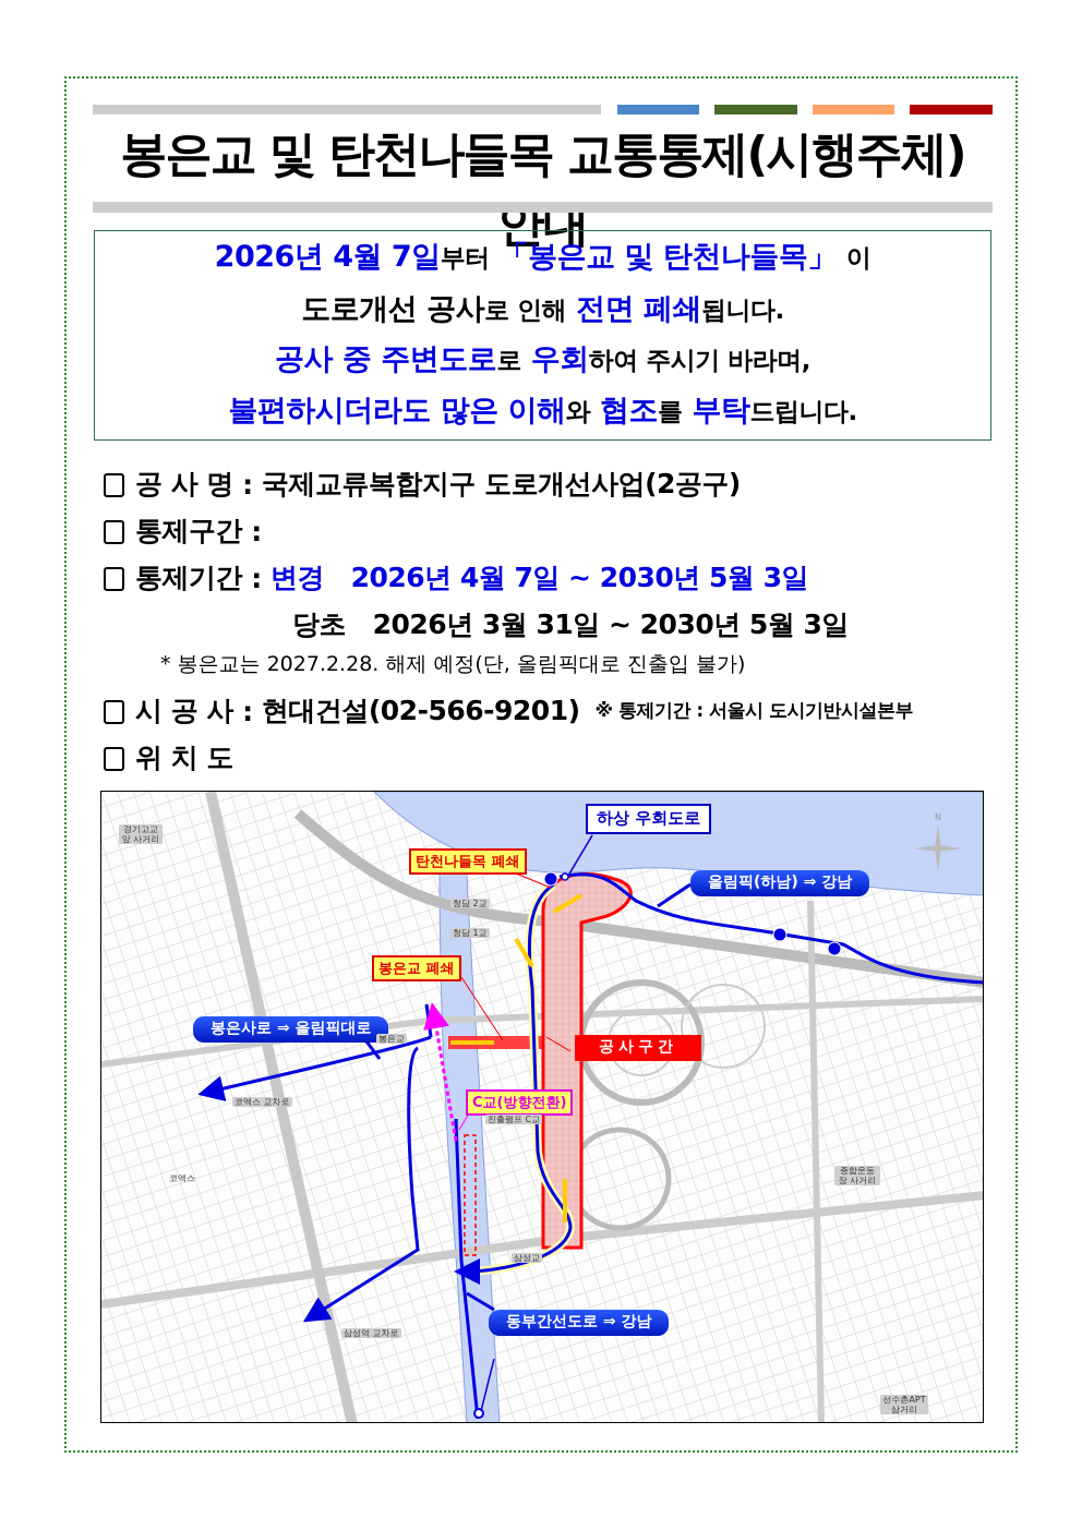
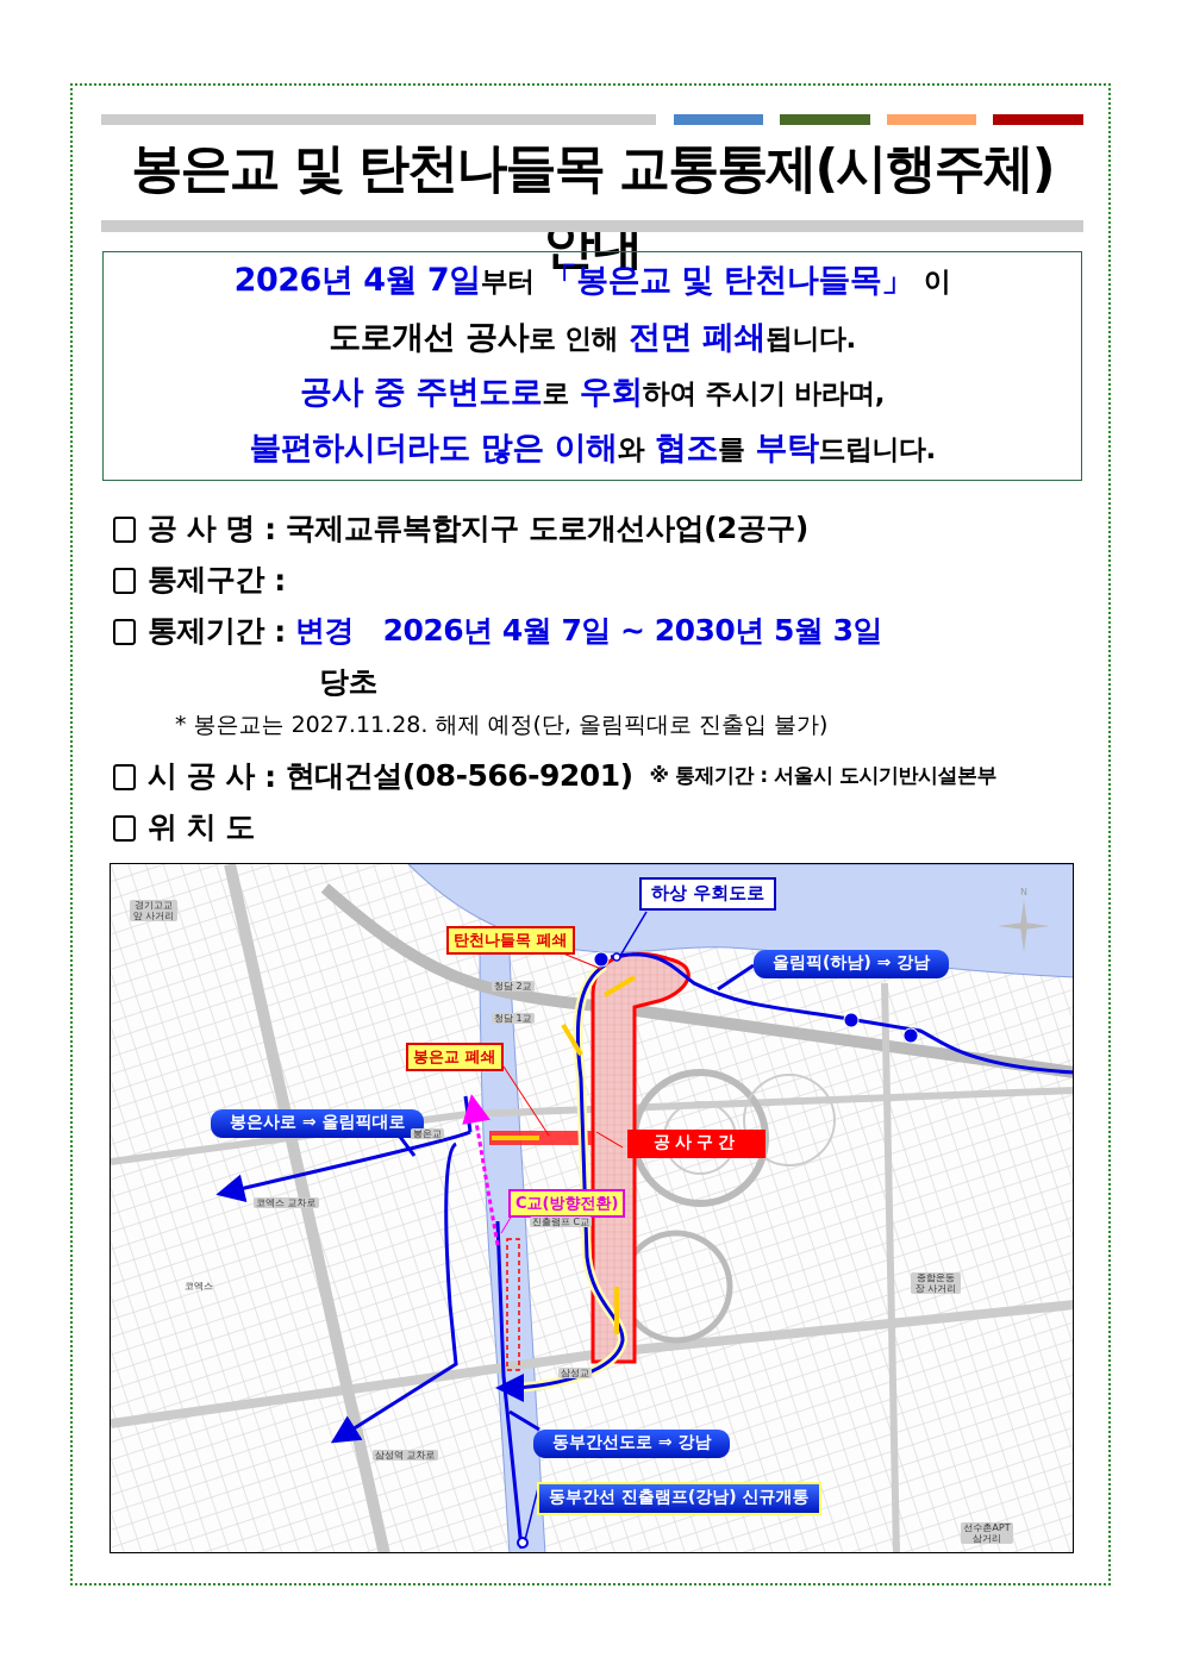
  봉은교 및 탄천나들목 교통통제(시행주체) 안내
  2026년 4월 7일부터 「봉은교 및 탄천나들목」 이
  도로개선 공사로 인해 전면 폐쇄됩니다.
  공사 중 주변도로로 우회하여 주시기 바라며,
  불편하시더라도 많은 이해와 협조를 부탁드립니다.
  공 사 명
  :
  국제교류복합지구 도로개선사업(2공구)
  통제구간
  :
  통제기간
  :
  변경
  2026년 4월 7일 ~ 2030년 5월 3일
  당초
- 2026년 3월 31일 ~ 2030년 5월 3일
- * 봉은교는 2027.2.28. 해제 예정(단, 올림픽대로 진출입 불가)
+ * 봉은교는 2027.11.28. 해제 예정(단, 올림픽대로 진출입 불가)
  시 공 사
  :
- 현대건설(02-566-9201)
+ 현대건설(08-566-9201)
  ※ 통제기간 : 서울시 도시기반시설본부
  위 치 도
  N
  하상 우회도로
  탄천나들목 폐쇄
  올림픽(하남) ⇒ 강남
  봉은교 폐쇄
  봉은사로 ⇒ 올림픽대로
  공사구간
  C교(방향전환)
  동부간선도로 ⇒ 강남
+ 동부간선 진출램프(강남) 신규개통
  경기고교앞 사거리
  코엑스 교차로
  코엑스
  삼성역 교차로
  종합운동장 사거리
  선수촌APT 삼거리
  봉은교
  청담 1교
  청담 2교
  삼성교
  진출램프 C교
